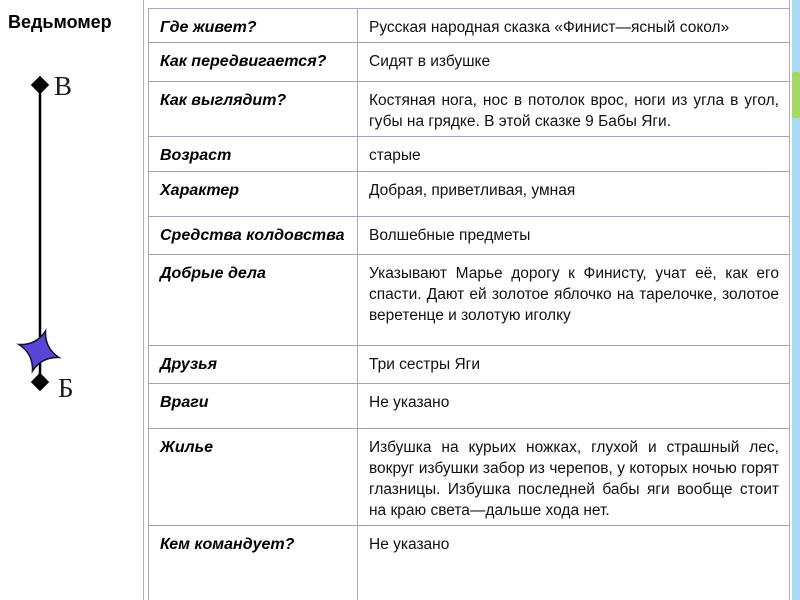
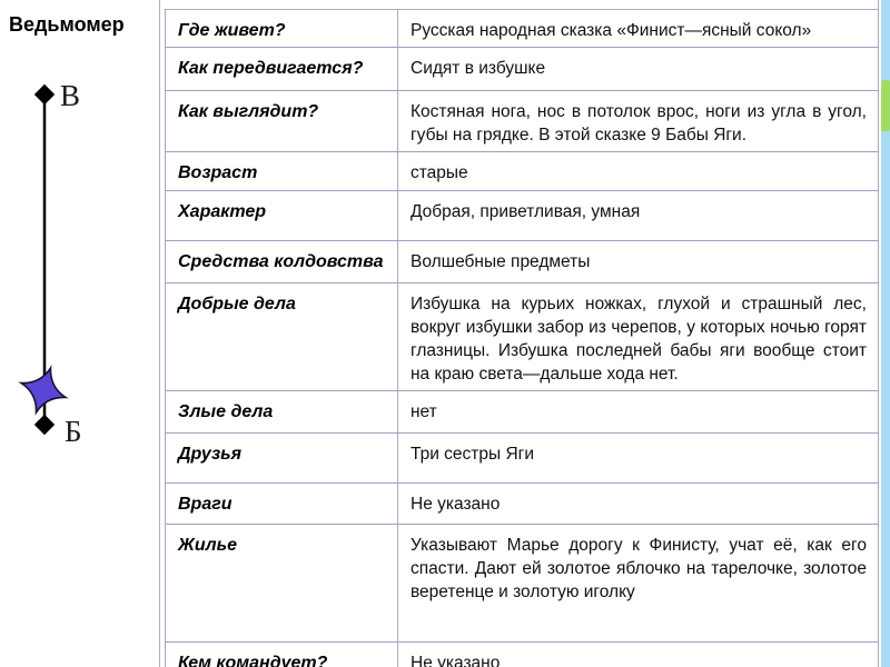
  Ведьмомер
  В
  Б
  Где живет?
  Русская народная сказка «Финист—ясный сокол»
  Как передвигается?
  Сидят в избушке
  Как выглядит?
  Костяная нога, нос в потолок врос, ноги из угла в угол, губы на грядке. В этой сказке 9 Бабы Яги.
  Возраст
  старые
  Характер
  Добрая, приветливая, умная
  Средства колдовства
  Волшебные предметы
  Добрые дела
- Указывают Марье дорогу к Финисту, учат её, как его спасти. Дают ей золотое яблочко на тарелочке, золотое веретенце и золотую иголку
+ Избушка на курьих ножках, глухой и страшный лес, вокруг избушки забор из черепов, у которых ночью горят глазницы. Избушка последней бабы яги вообще стоит на краю света—дальше хода нет.
+ Злые дела
+ нет
  Друзья
  Три сестры Яги
  Враги
  Не указано
  Жилье
- Избушка на курьих ножках, глухой и страшный лес, вокруг избушки забор из черепов, у которых ночью горят глазницы. Избушка последней бабы яги вообще стоит на краю света—дальше хода нет.
+ Указывают Марье дорогу к Финисту, учат её, как его спасти. Дают ей золотое яблочко на тарелочке, золотое веретенце и золотую иголку
  Кем командует?
  Не указано
